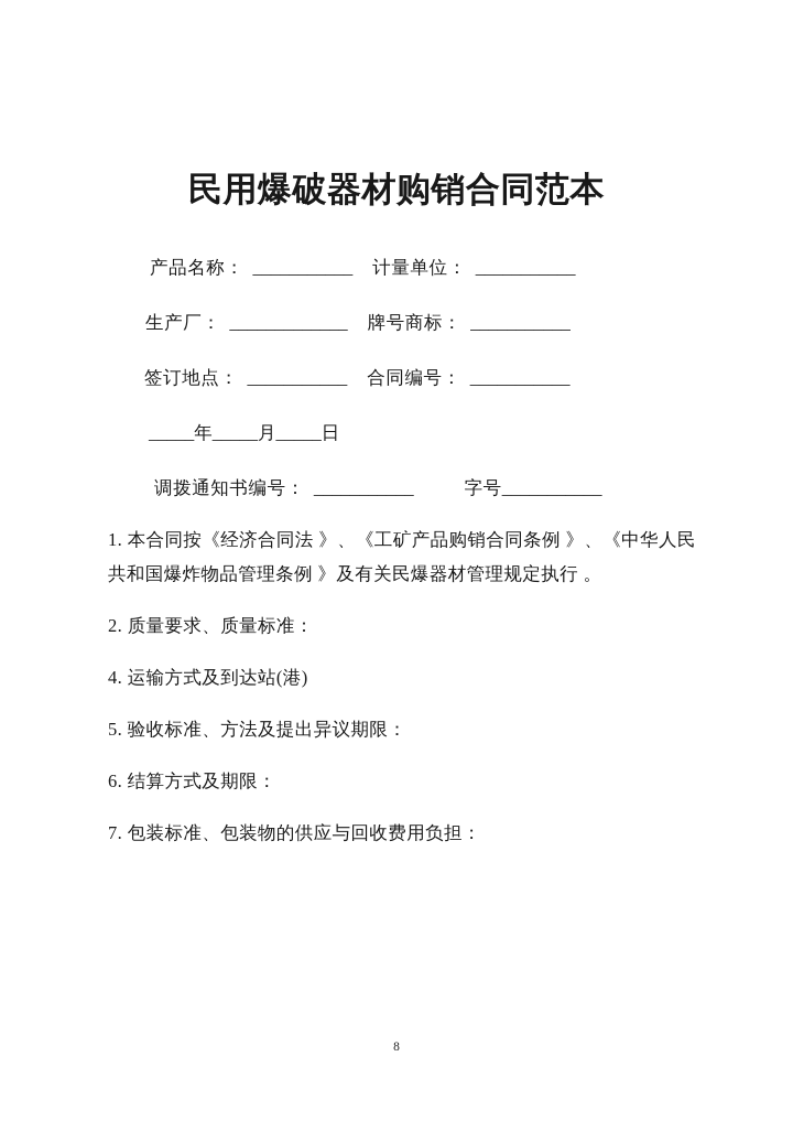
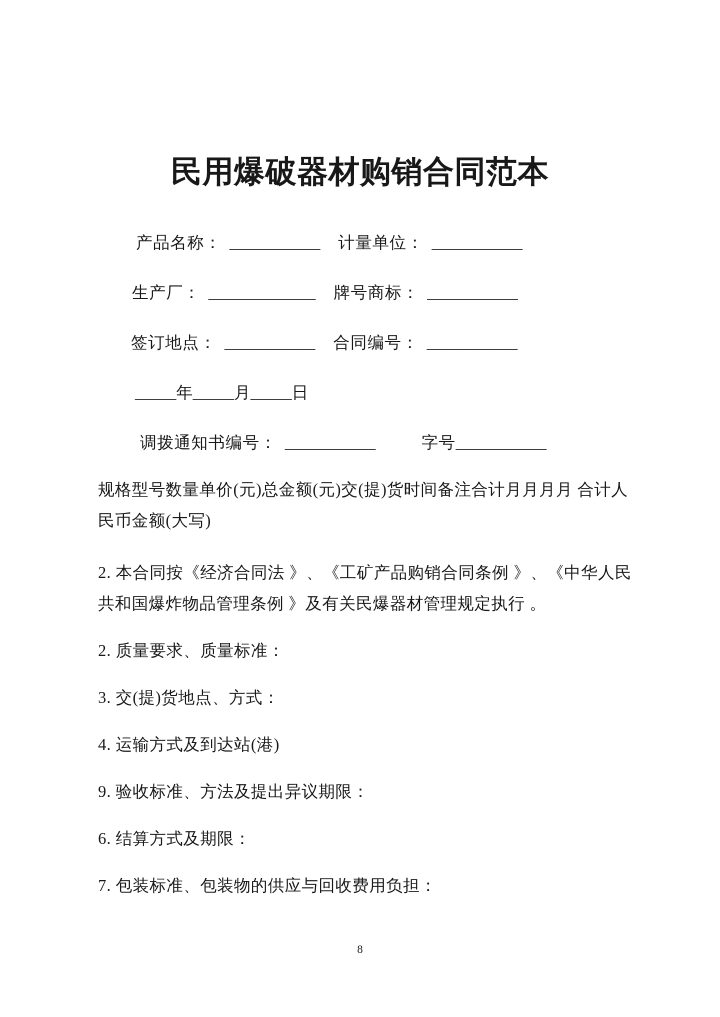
  民用爆破器材购销合同范本
  产品名称： ___________ 计量单位： ___________
  生产厂： _____________ 牌号商标： ___________
  签订地点： ___________ 合同编号： ___________
  _____年_____月_____日
  调拨通知书编号： ___________ 字号___________
+ 规格型号数量单价(元)总金额(元)交(提)货时间备注合计月月月月 合计人民币金额(大写)
- 1. 本合同按《经济合同法 》、《工矿产品购销合同条例 》、《中华人民共和国爆炸物品管理条例 》及有关民爆器材管理规定执行 。
+ 2. 本合同按《经济合同法 》、《工矿产品购销合同条例 》、《中华人民共和国爆炸物品管理条例 》及有关民爆器材管理规定执行 。
  2. 质量要求、质量标准：
+ 3. 交(提)货地点、方式：
  4. 运输方式及到达站(港)
- 5. 验收标准、方法及提出异议期限：
+ 9. 验收标准、方法及提出异议期限：
  6. 结算方式及期限：
  7. 包装标准、包装物的供应与回收费用负担：
  8
